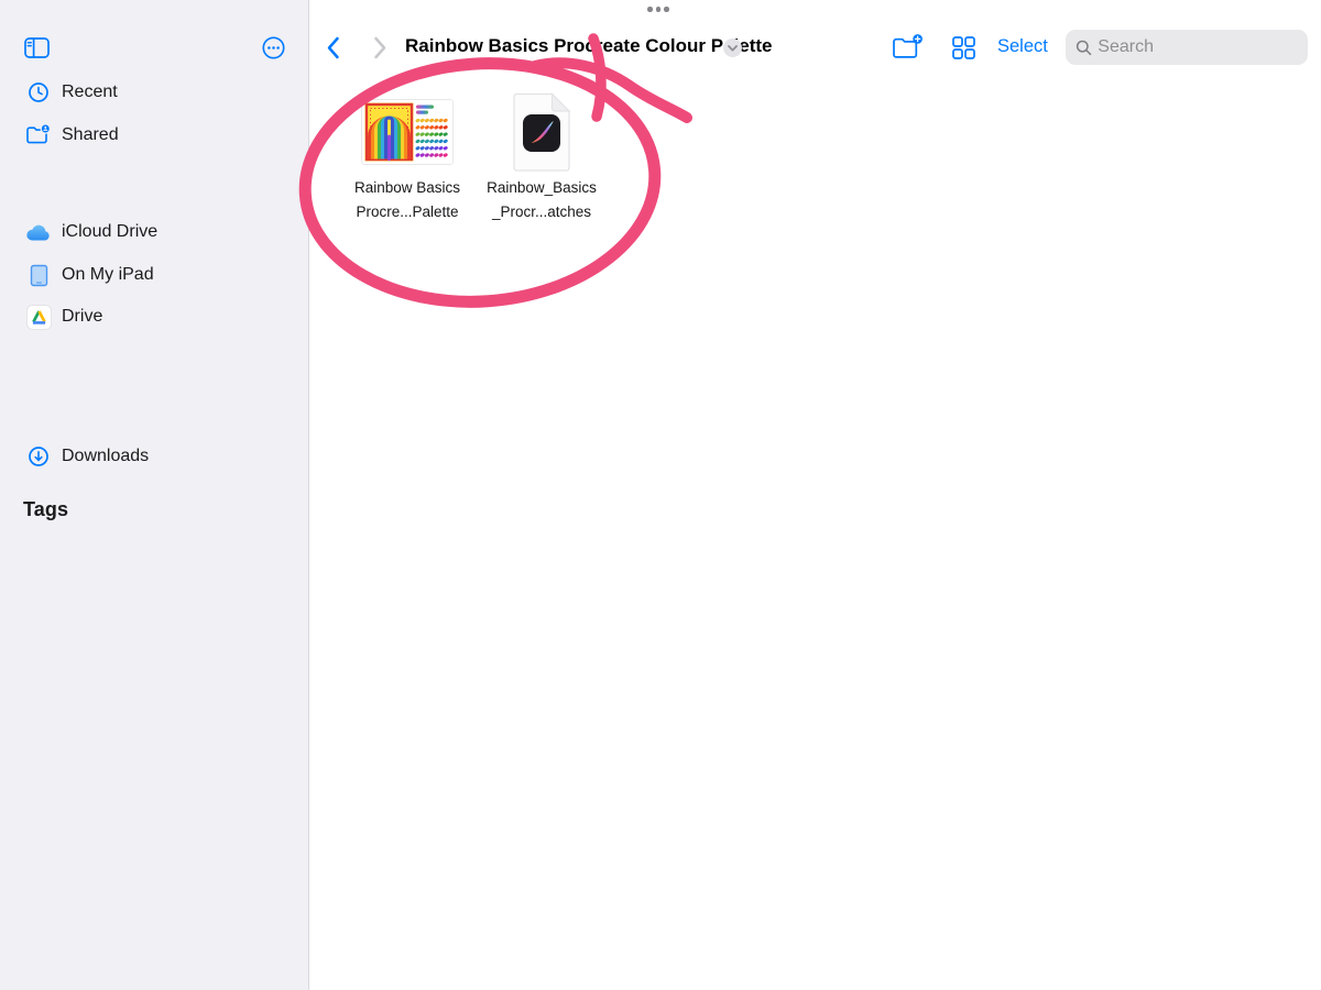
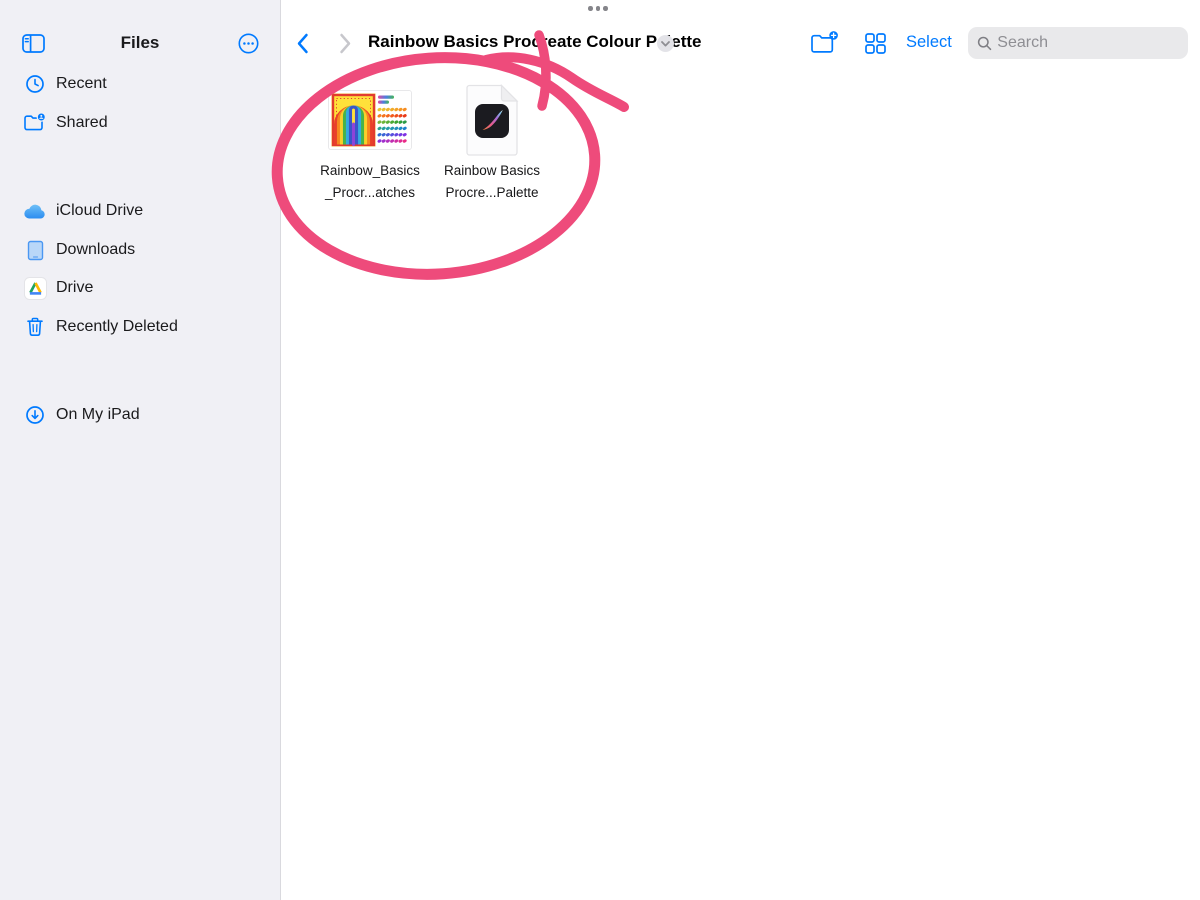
+ Files
  Recent
  Shared
  iCloud Drive
- On My iPad
+ Downloads
  Drive
+ Recently Deleted
- Downloads
+ On My iPad
- Tags
  Rainbow Basics Proceate Colour Pette
  Select
  Search
- Rainbow Basics
+ Rainbow_Basics
- Procre...Palette
+ _Procr...atches
- Rainbow_Basics
+ Rainbow Basics
- _Procr...atches
+ Procre...Palette
